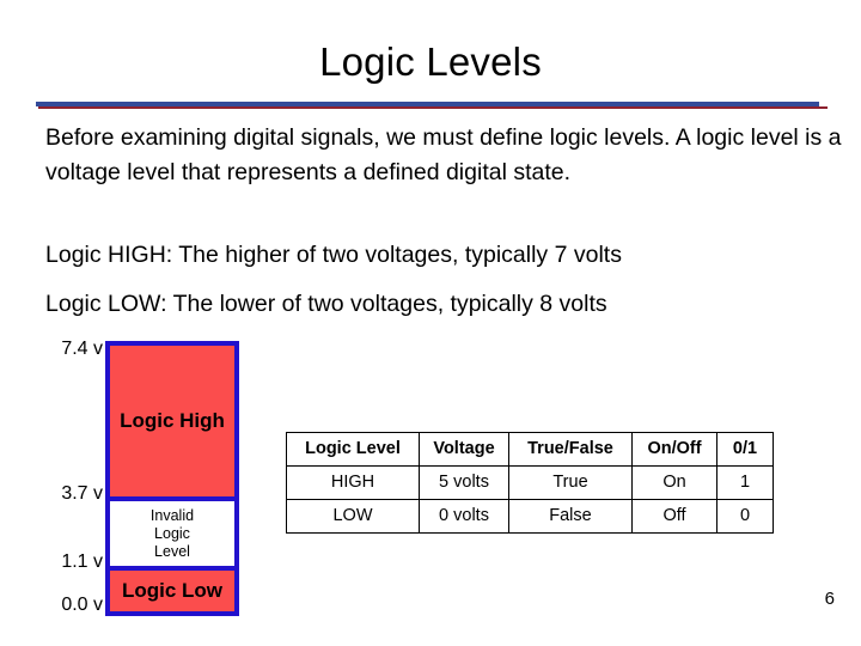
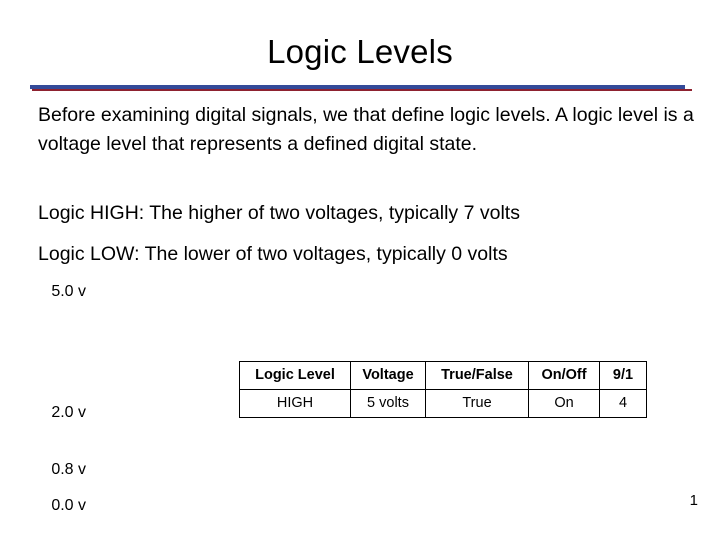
  Logic Levels
- Before examining digital signals, we must define logic levels. A logic level is a voltage level that represents a defined digital state.
+ Before examining digital signals, we that define logic levels. A logic level is a voltage level that represents a defined digital state.
  Logic HIGH: The higher of two voltages, typically 7 volts
- Logic LOW: The lower of two voltages, typically 8 volts
+ Logic LOW: The lower of two voltages, typically 0 volts
- 7.4 v
+ 5.0 v
- 3.7 v
+ 2.0 v
- 1.1 v
+ 0.8 v
  0.0 v
- Logic High
- Invalid
- Logic
- Level
- Logic Low
- Logic Level	Voltage	True/False	On/Off	0/1
+ Logic Level	Voltage	True/False	On/Off	9/1
- HIGH	5 volts	True	On	1
+ HIGH	5 volts	True	On	4
- LOW	0 volts	False	Off	0
- 6
+ 1
